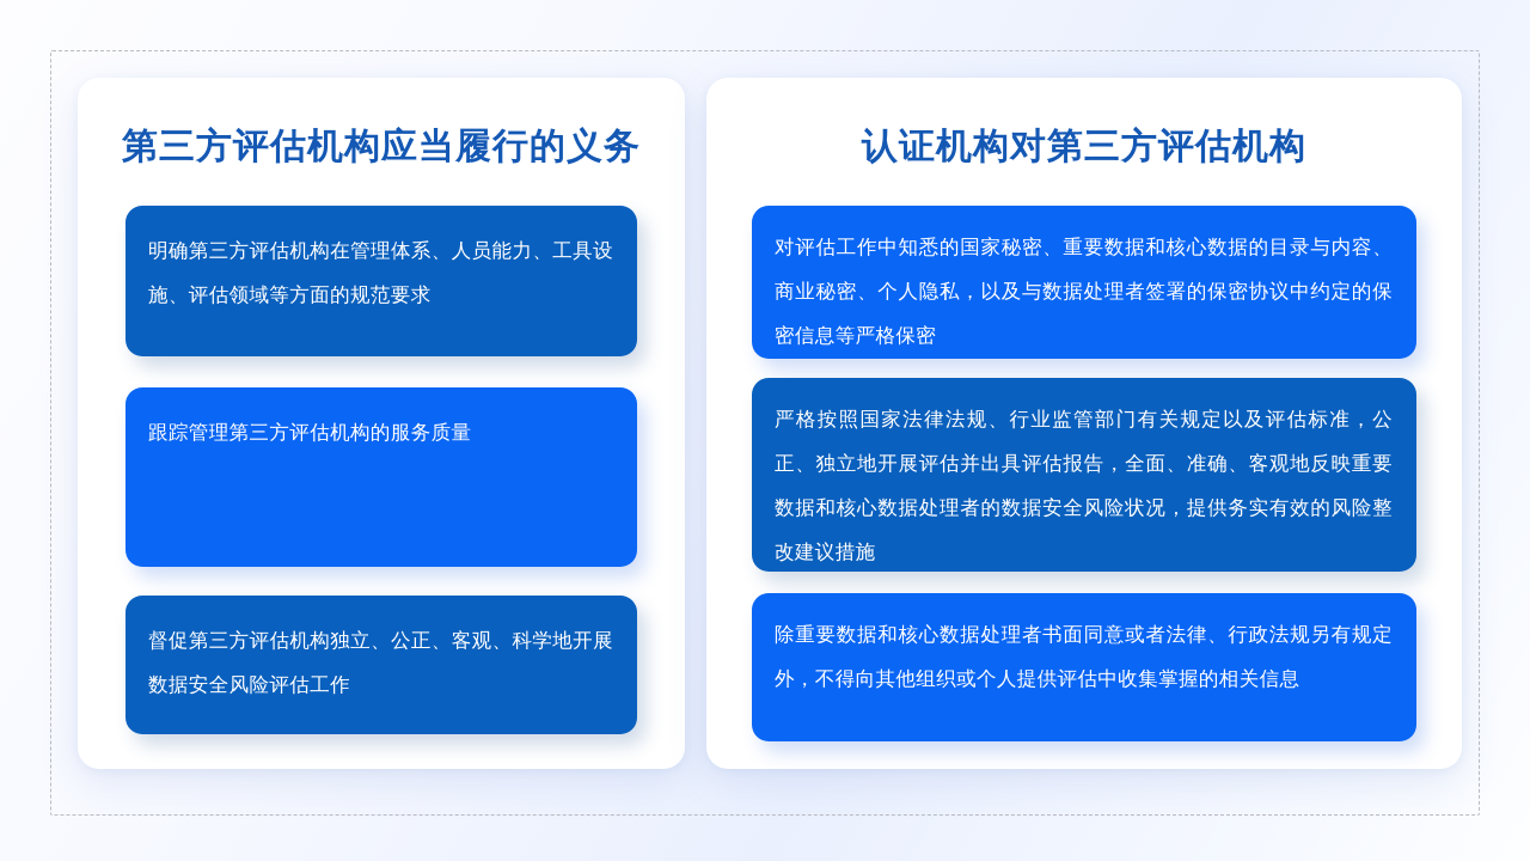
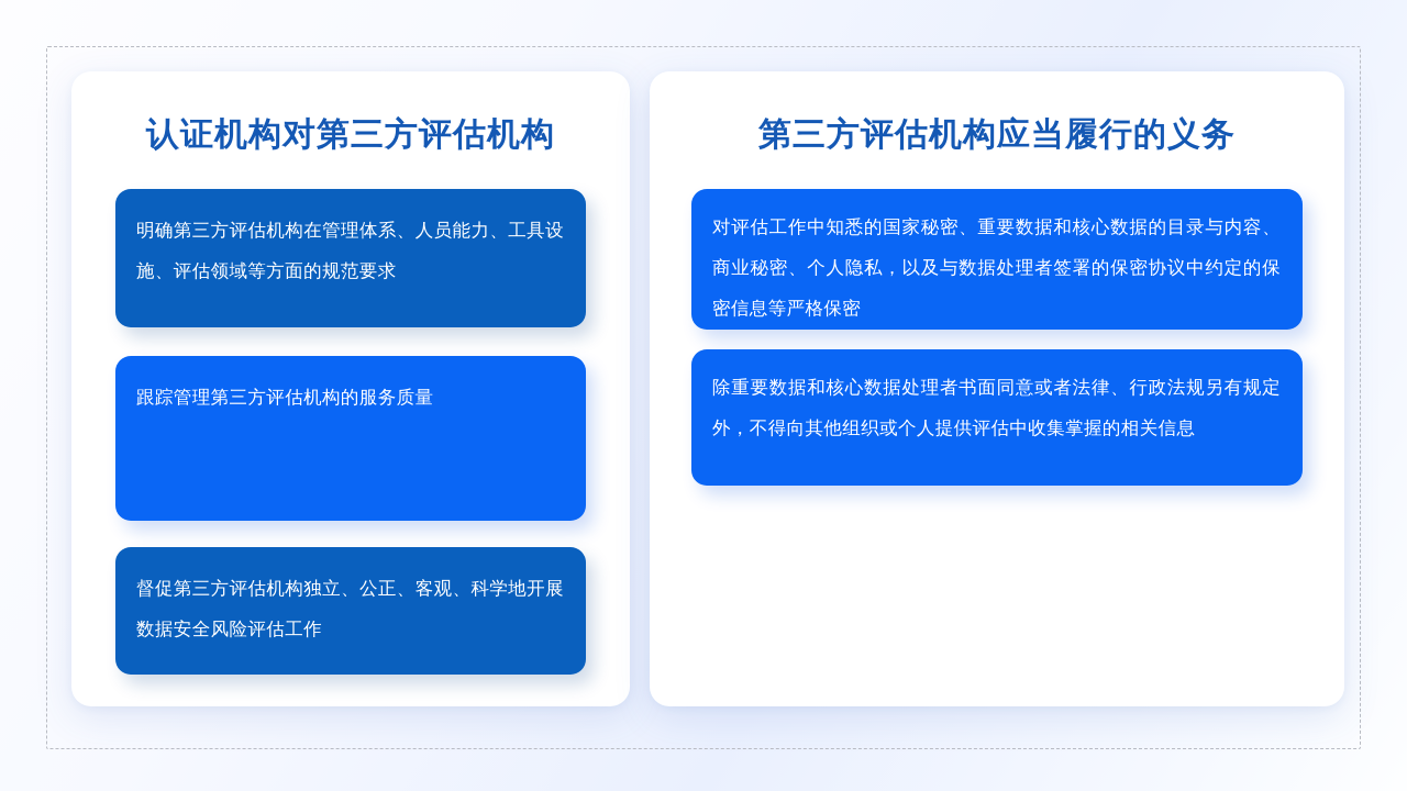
- 第三方评估机构应当履行的义务
+ 认证机构对第三方评估机构
  明确第三方评估机构在管理体系、人员能力、工具设施、评估领域等方面的规范要求
  跟踪管理第三方评估机构的服务质量
  督促第三方评估机构独立、公正、客观、科学地开展数据安全风险评估工作
- 认证机构对第三方评估机构
+ 第三方评估机构应当履行的义务
  对评估工作中知悉的国家秘密、重要数据和核心数据的目录与内容、商业秘密、个人隐私，以及与数据处理者签署的保密协议中约定的保密信息等严格保密
- 严格按照国家法律法规、行业监管部门有关规定以及评估标准，公正、独立地开展评估并出具评估报告，全面、准确、客观地反映重要数据和核心数据处理者的数据安全风险状况，提供务实有效的风险整改建议措施
  除重要数据和核心数据处理者书面同意或者法律、行政法规另有规定外，不得向其他组织或个人提供评估中收集掌握的相关信息
